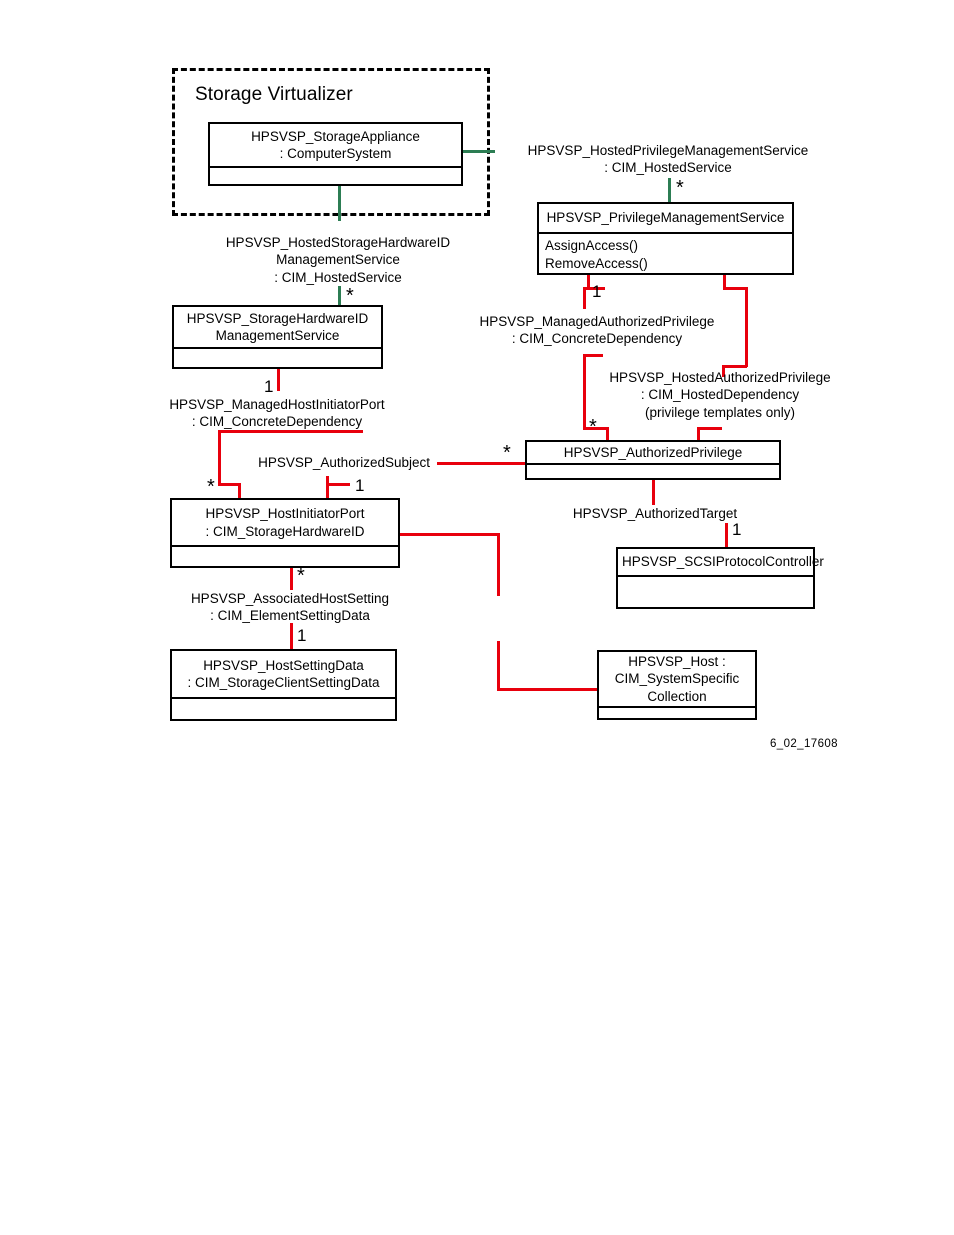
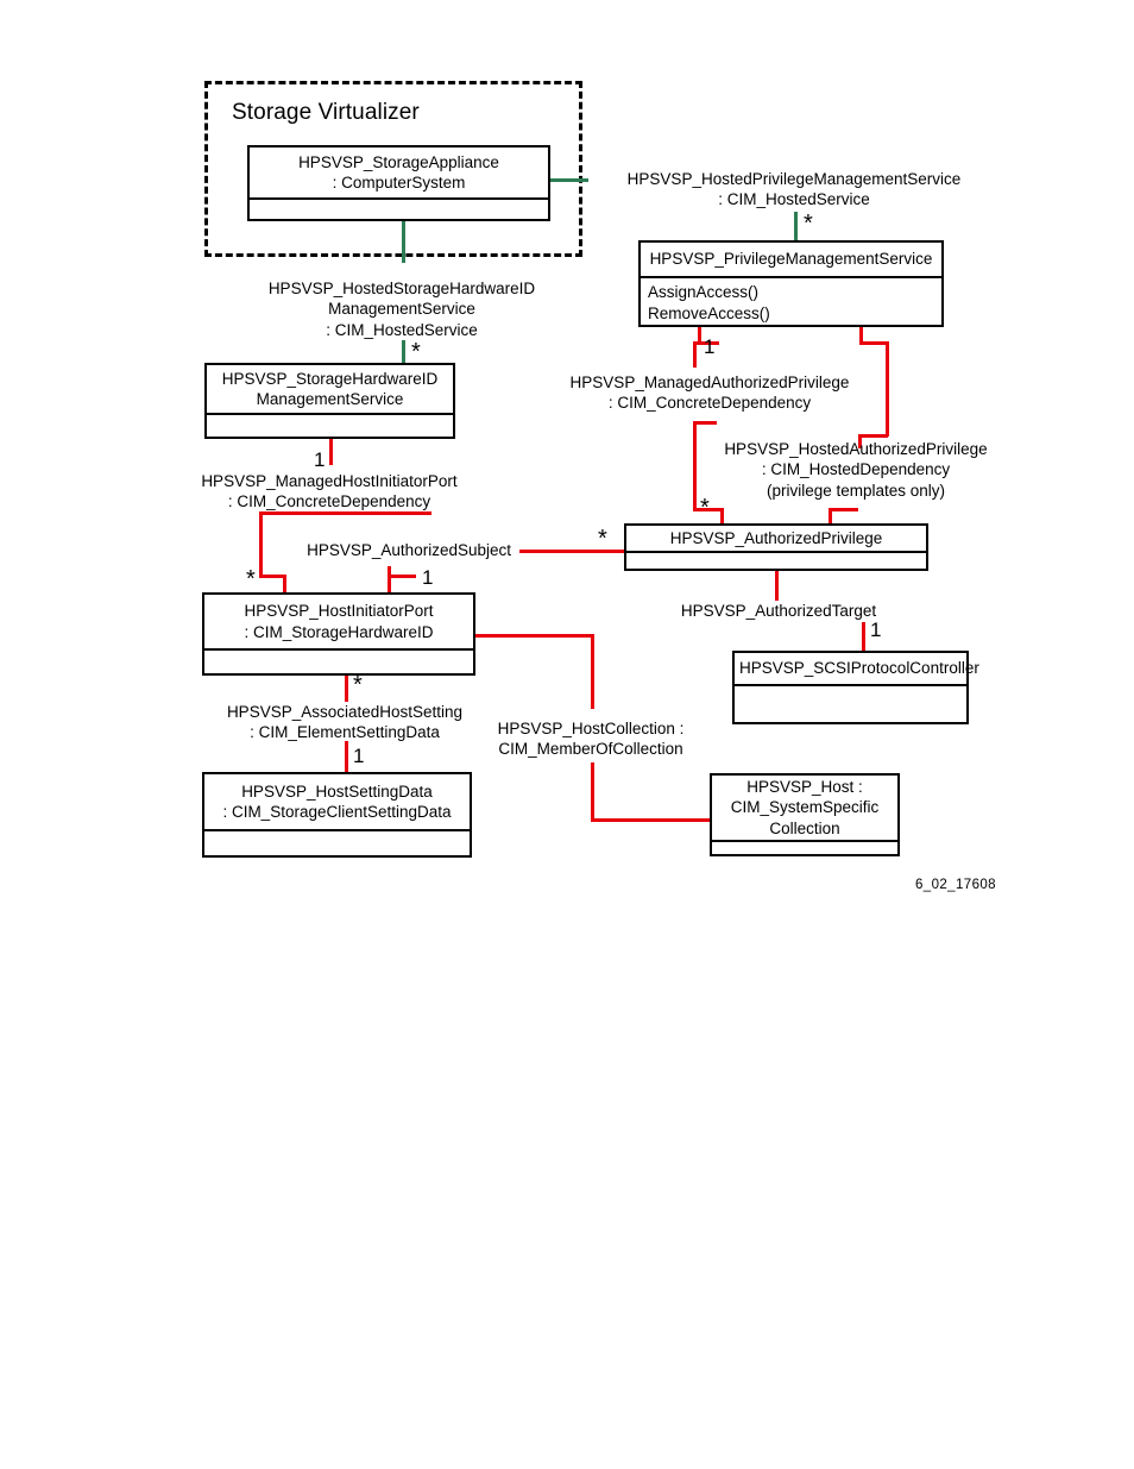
  Storage Virtualizer
  HPSVSP_StorageAppliance
  : ComputerSystem
  HPSVSP_HostedPrivilegeManagementService
  : CIM_HostedService
  *
  HPSVSP_PrivilegeManagementService
  AssignAccess()
  RemoveAccess()
  HPSVSP_HostedStorageHardwareID
  ManagementService
  : CIM_HostedService
  *
  HPSVSP_StorageHardwareID
  ManagementService
  1
  HPSVSP_ManagedAuthorizedPrivilege
  : CIM_ConcreteDependency
  HPSVSP_HostedAuthorizedPrivilege
  : CIM_HostedDependency
  (privilege templates only)
  *
  1
  HPSVSP_ManagedHostInitiatorPort
  : CIM_ConcreteDependency
  *
  HPSVSP_AuthorizedPrivilege
  HPSVSP_AuthorizedSubject
  *
  1
  HPSVSP_HostInitiatorPort
  : CIM_StorageHardwareID
  HPSVSP_AuthorizedTarget
  1
+ HPSVSP_HostCollection :
+ CIM_MemberOfCollection
  HPSVSP_SCSIProtocolController
  *
  HPSVSP_AssociatedHostSetting
  : CIM_ElementSettingData
  1
  HPSVSP_HostSettingData
  : CIM_StorageClientSettingData
  HPSVSP_Host :
  CIM_SystemSpecific
  Collection
  6_02_17608
